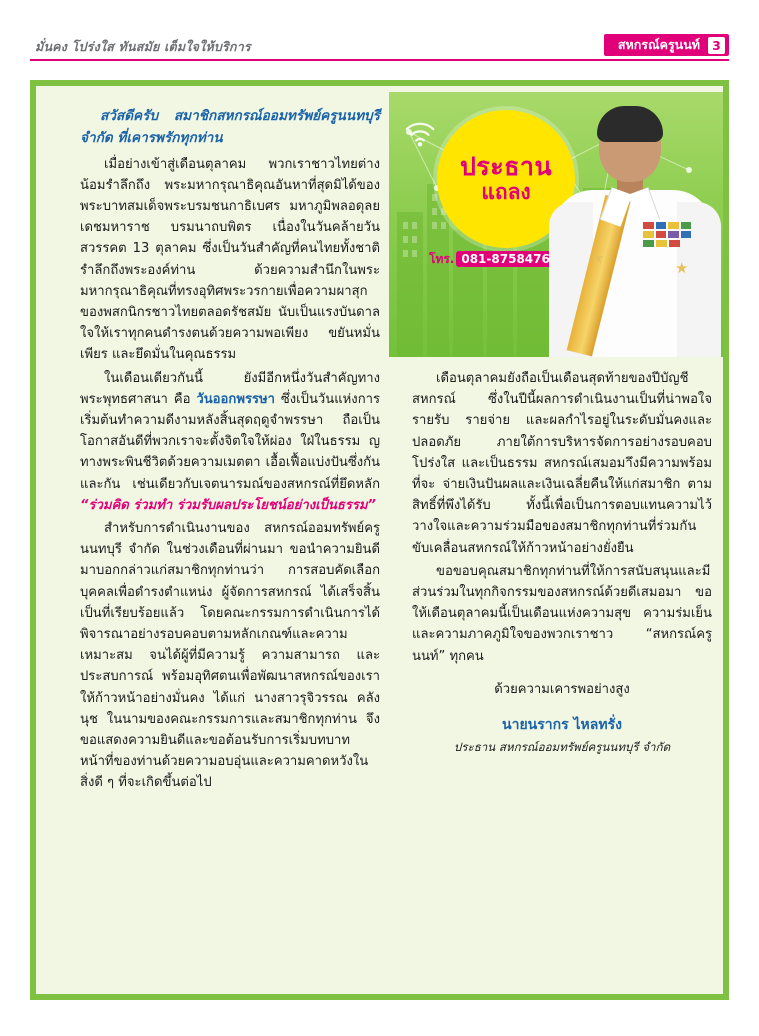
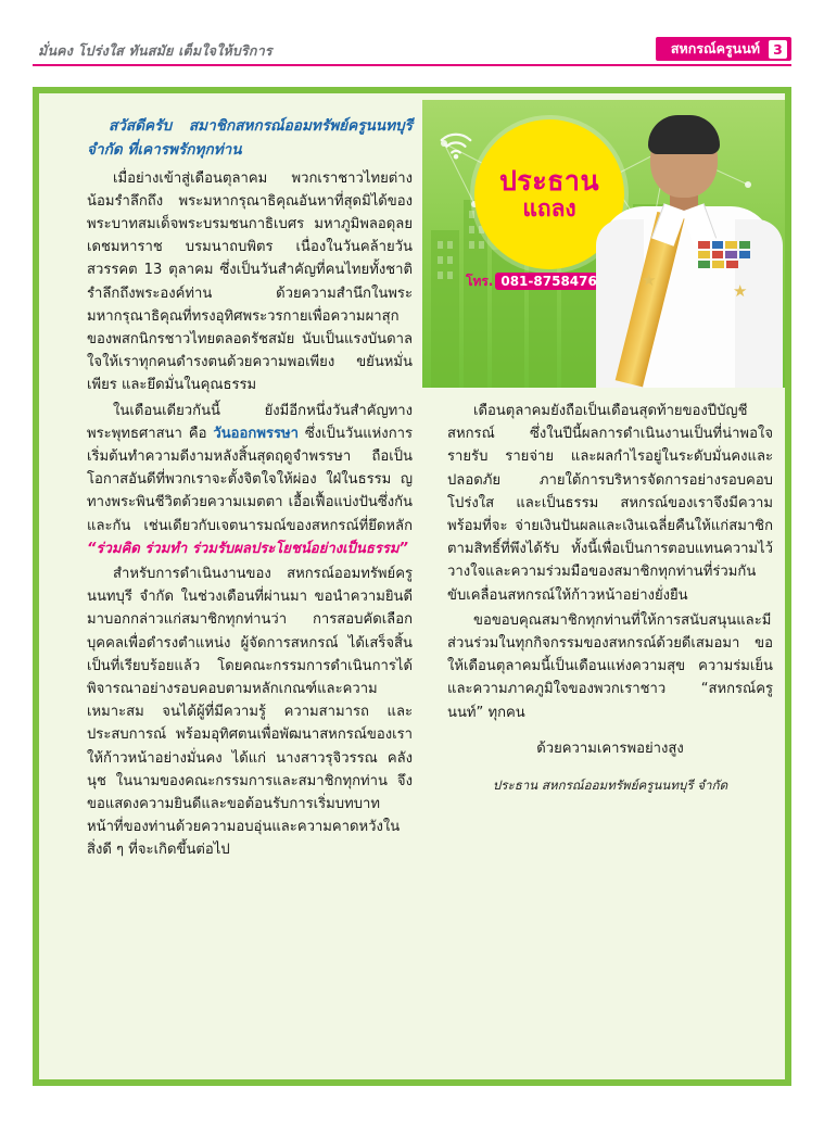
  มั่นคง โปร่งใส ทันสมัย เต็มใจให้บริการ
  สหกรณ์ครูนนท์
  3
  ประธาน
  แถลง
  โทร. 081-8758476
  ★
  ★
  สวัสดีครับ สมาชิกสหกรณ์ออมทรัพย์ครูนนทบุรี จำกัด ที่เคารพรักทุกท่าน
  เมื่อย่างเข้าสู่เดือนตุลาคม พวกเราชาวไทยต่างน้อมรำลึกถึง พระมหากรุณาธิคุณอันหาที่สุดมิได้ของพระบาทสมเด็จพระบรมชนกาธิเบศร มหาภูมิพลอดุลยเดชมหาราช บรมนาถบพิตร เนื่องในวันคล้ายวันสวรรคต 13 ตุลาคม ซึ่งเป็นวันสำคัญที่คนไทยทั้งชาติรำลึกถึงพระองค์ท่าน ด้วยความสำนึกในพระมหากรุณาธิคุณที่ทรงอุทิศพระวรกายเพื่อความผาสุกของพสกนิกรชาวไทยตลอดรัชสมัย นับเป็นแรงบันดาลใจให้เราทุกคนดำรงตนด้วยความพอเพียง ขยันหมั่นเพียร และยึดมั่นในคุณธรรม
  ในเดือนเดียวกันนี้ ยังมีอีกหนึ่งวันสำคัญทางพระพุทธศาสนา คือ วันออกพรรษา ซึ่งเป็นวันแห่งการเริ่มต้นทำความดีงามหลังสิ้นสุดฤดูจำพรรษา ถือเป็นโอกาสอันดีที่พวกเราจะตั้งจิตใจให้ผ่อง ใฝ่ในธรรม ญทางพระพินชีวิตด้วยความเมตตา เอื้อเฟื้อแบ่งปันซึ่งกันและกัน เช่นเดียวกับเจตนารมณ์ของสหกรณ์ที่ยึดหลัก “ร่วมคิด ร่วมทำ ร่วมรับผลประโยชน์อย่างเป็นธรรม”
  สำหรับการดำเนินงานของ สหกรณ์ออมทรัพย์ครูนนทบุรี จำกัด ในช่วงเดือนที่ผ่านมา ขอนำความยินดีมาบอกกล่าวแก่สมาชิกทุกท่านว่า การสอบคัดเลือกบุคคลเพื่อดำรงตำแหน่ง ผู้จัดการสหกรณ์ ได้เสร็จสิ้นเป็นที่เรียบร้อยแล้ว โดยคณะกรรมการดำเนินการได้พิจารณาอย่างรอบคอบตามหลักเกณฑ์และความเหมาะสม จนได้ผู้ที่มีความรู้ ความสามารถ และประสบการณ์ พร้อมอุทิศตนเพื่อพัฒนาสหกรณ์ของเราให้ก้าวหน้าอย่างมั่นคง ได้แก่ นางสาวรุจิวรรณ คลังนุช ในนามของคณะกรรมการและสมาชิกทุกท่าน จึงขอแสดงความยินดีและขอต้อนรับการเริ่มบทบาทหน้าที่ของท่านด้วยความอบอุ่นและความคาดหวังในสิ่งดี ๆ ที่จะเกิดขึ้นต่อไป
- เดือนตุลาคมยังถือเป็นเดือนสุดท้ายของปีบัญชีสหกรณ์ ซึ่งในปีนี้ผลการดำเนินงานเป็นที่น่าพอใจ รายรับ รายจ่าย และผลกำไรอยู่ในระดับมั่นคงและปลอดภัย ภายใต้การบริหารจัดการอย่างรอบคอบ โปร่งใส และเป็นธรรม สหกรณ์เสมอมาึงมีความพร้อมที่จะ จ่ายเงินปันผลและเงินเฉลี่ยคืนให้แก่สมาชิก ตามสิทธิ์ที่พึงได้รับ ทั้งนี้เพื่อเป็นการตอบแทนความไว้วางใจและความร่วมมือของสมาชิกทุกท่านที่ร่วมกันขับเคลื่อนสหกรณ์ให้ก้าวหน้าอย่างยั่งยืน
+ เดือนตุลาคมยังถือเป็นเดือนสุดท้ายของปีบัญชีสหกรณ์ ซึ่งในปีนี้ผลการดำเนินงานเป็นที่น่าพอใจ รายรับ รายจ่าย และผลกำไรอยู่ในระดับมั่นคงและปลอดภัย ภายใต้การบริหารจัดการอย่างรอบคอบ โปร่งใส และเป็นธรรม สหกรณ์ของเราจึงมีความพร้อมที่จะ จ่ายเงินปันผลและเงินเฉลี่ยคืนให้แก่สมาชิก ตามสิทธิ์ที่พึงได้รับ ทั้งนี้เพื่อเป็นการตอบแทนความไว้วางใจและความร่วมมือของสมาชิกทุกท่านที่ร่วมกันขับเคลื่อนสหกรณ์ให้ก้าวหน้าอย่างยั่งยืน
  ขอขอบคุณสมาชิกทุกท่านที่ให้การสนับสนุนและมีส่วนร่วมในทุกกิจกรรมของสหกรณ์ด้วยดีเสมอมา ขอให้เดือนตุลาคมนี้เป็นเดือนแห่งความสุข ความร่มเย็น และความภาคภูมิใจของพวกเราชาว “สหกรณ์ครูนนท์” ทุกคน
  ด้วยความเคารพอย่างสูง
- นายนรากร ไหลทรั่ง
  ประธาน สหกรณ์ออมทรัพย์ครูนนทบุรี จำกัด
